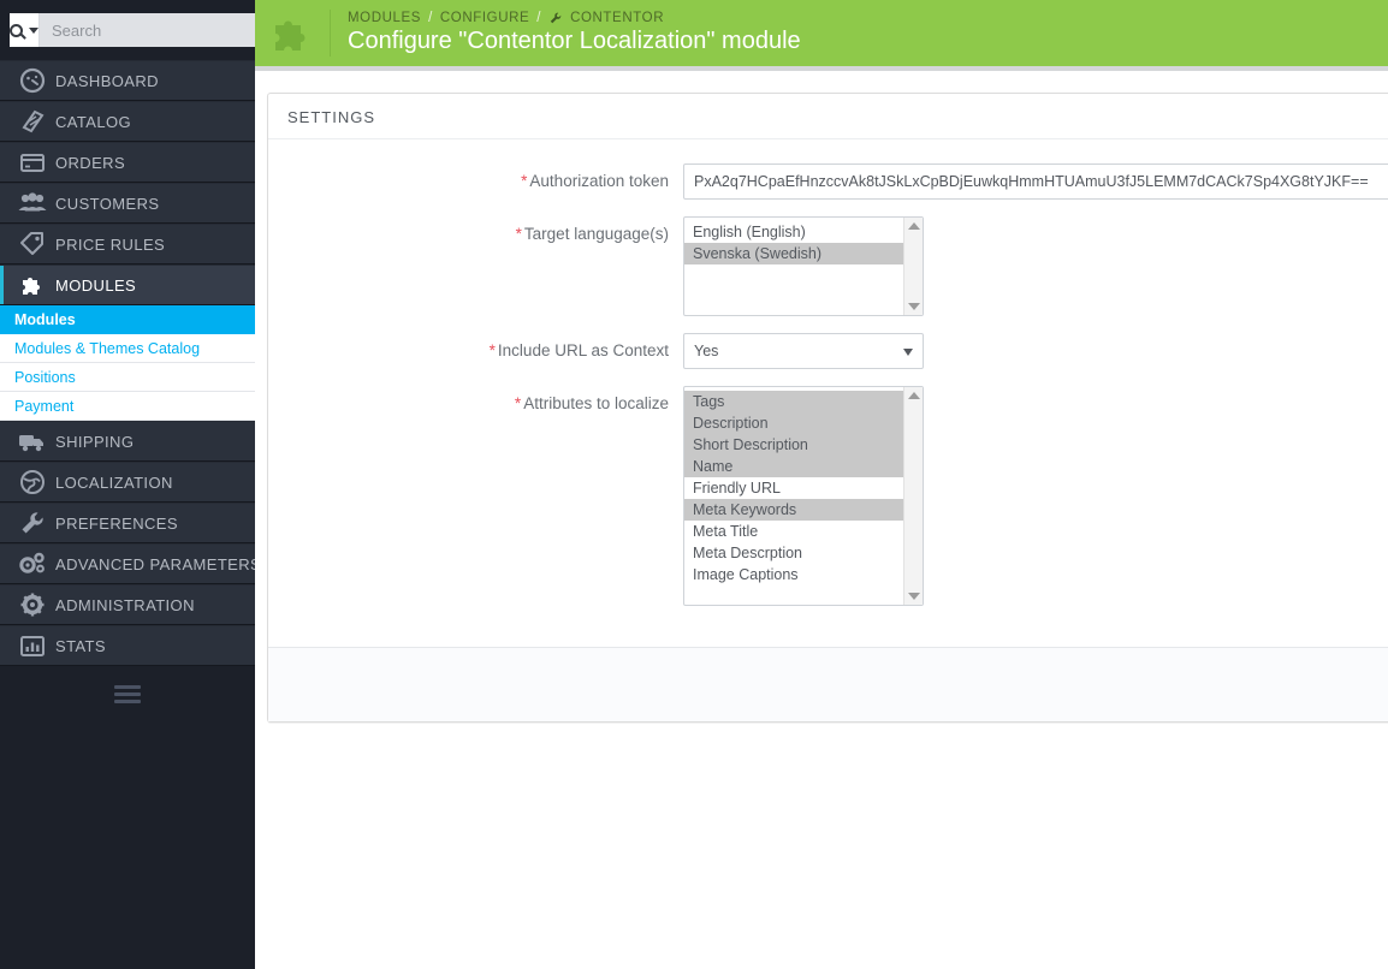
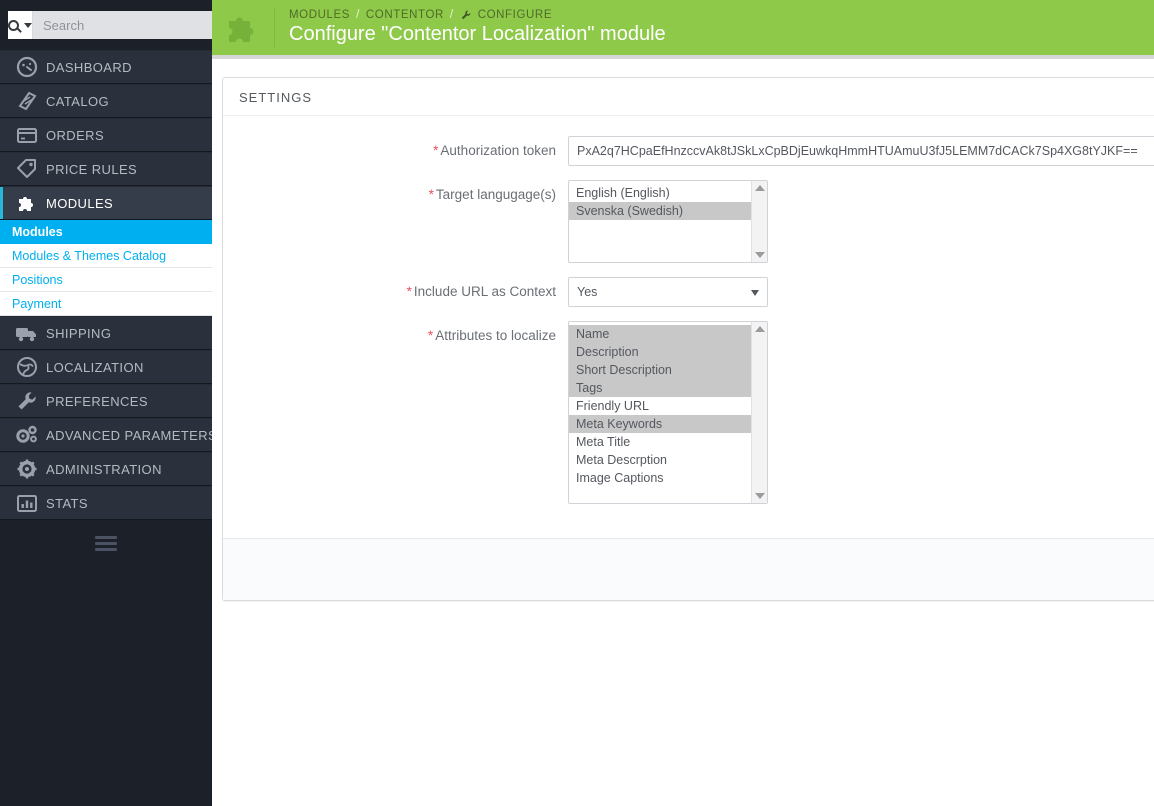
  Search
  DASHBOARD
  CATALOG
  ORDERS
- CUSTOMERS
  PRICE RULES
  MODULES
  Modules
  Modules & Themes Catalog
  Positions
  Payment
  SHIPPING
  LOCALIZATION
  PREFERENCES
  ADVANCED PARAMETER
  ADMINISTRATION
  STATS
  MODULES
  /
- CONFIGURE
+ CONTENTOR
  /
- CONTENTOR
+ CONFIGURE
  Configure "Contentor Localization" module
  SETTINGS
  * Authorization token
  PxA2q7HCpaEfHnzccvAk8tJSkLxCpBDjEuwkqHmmHTUAmuU3fJ5LEMM7dCACk7Sp4XG8tYJKF==
  * Target langugage(s)
  English (English)
  Svenska (Swedish)
  * Include URL as Context
  Yes
  * Attributes to localize
- Tags
+ Name
  Description
  Short Description
- Name
+ Tags
  Friendly URL
  Meta Keywords
  Meta Title
  Meta Descrption
  Image Captions
